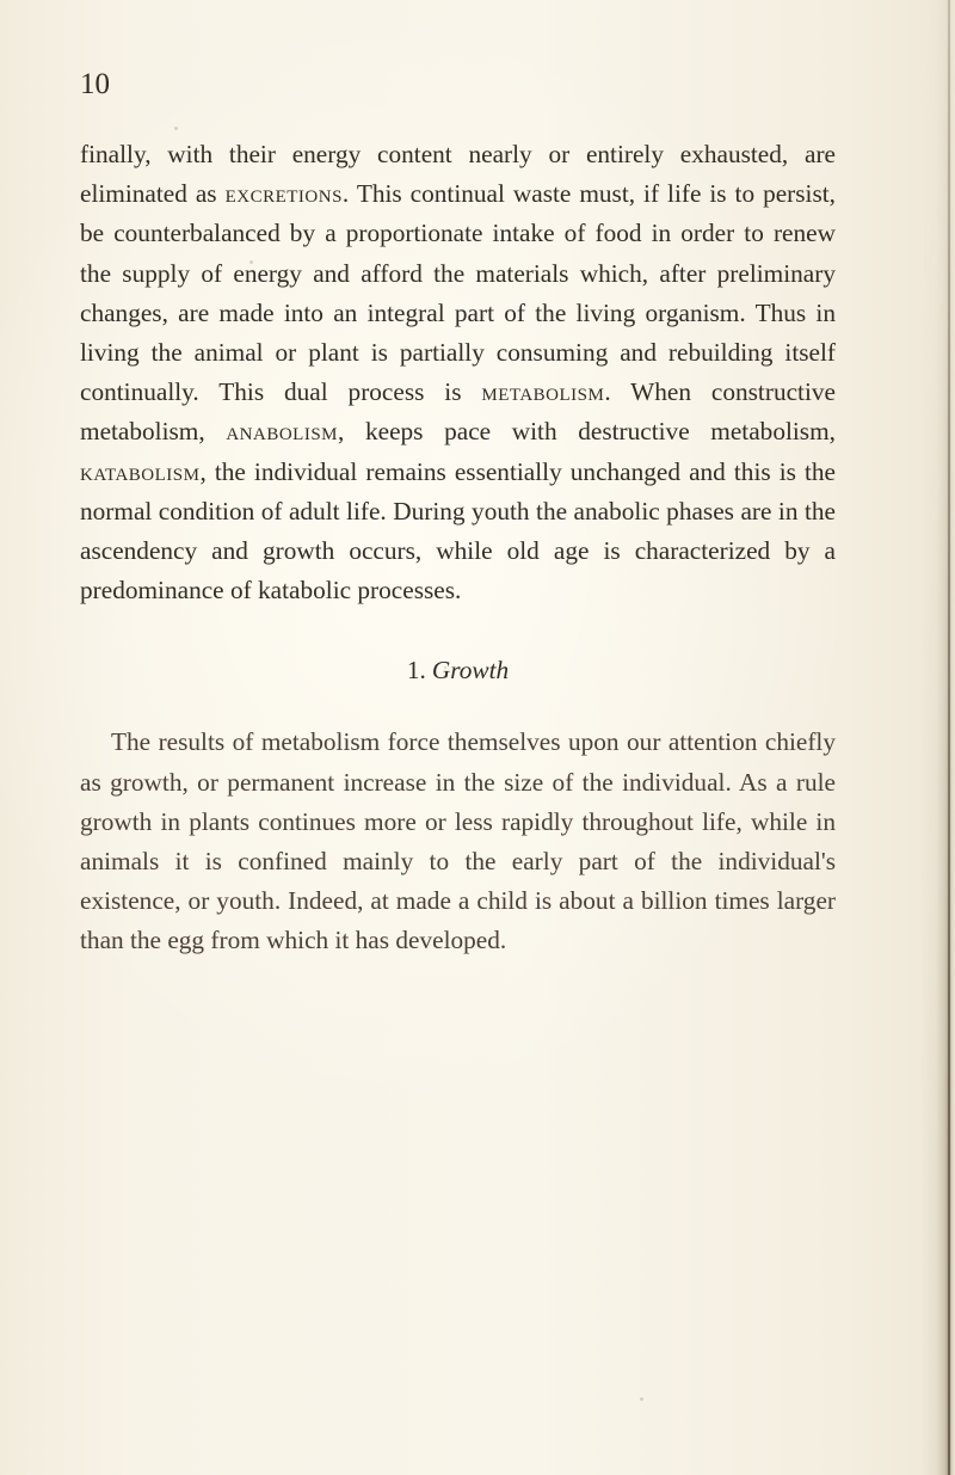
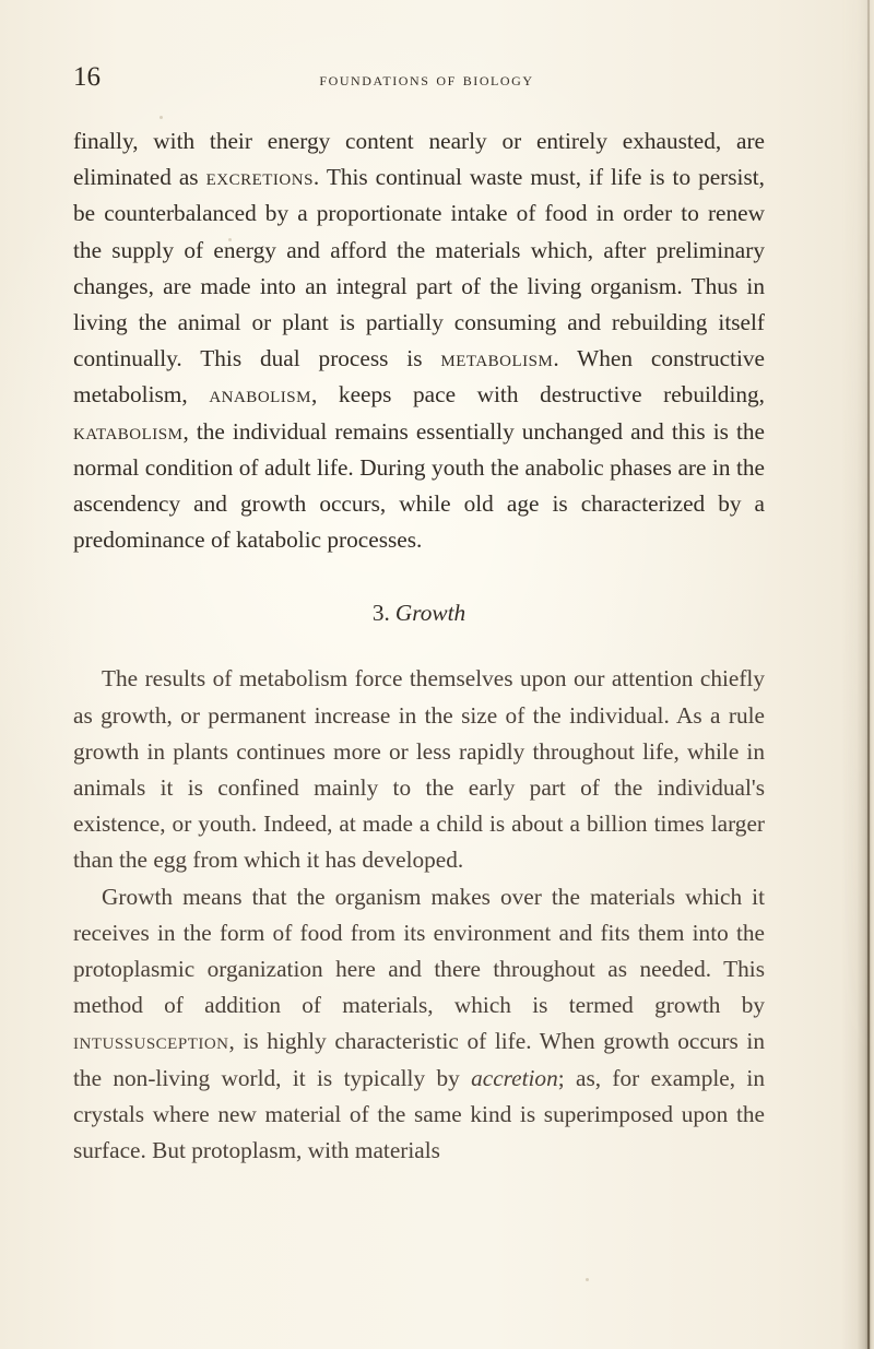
- 10
+ 16
+ foundations of biology
- finally, with their energy content nearly or entirely exhausted, are eliminated as excretions. This continual waste must, if life is to persist, be counterbalanced by a proportionate intake of food in order to renew the supply of energy and afford the materials which, after preliminary changes, are made into an integral part of the living organism. Thus in living the animal or plant is partially consuming and rebuilding itself continually. This dual process is metabolism. When constructive metabolism, anabolism, keeps pace with destructive metabolism, katabolism, the individual remains essentially unchanged and this is the normal condition of adult life. During youth the anabolic phases are in the ascendency and growth occurs, while old age is characterized by a predominance of katabolic processes.
+ finally, with their energy content nearly or entirely exhausted, are eliminated as excretions. This continual waste must, if life is to persist, be counterbalanced by a proportionate intake of food in order to renew the supply of energy and afford the materials which, after preliminary changes, are made into an integral part of the living organism. Thus in living the animal or plant is partially consuming and rebuilding itself continually. This dual process is metabolism. When constructive metabolism, anabolism, keeps pace with destructive rebuilding, katabolism, the individual remains essentially unchanged and this is the normal condition of adult life. During youth the anabolic phases are in the ascendency and growth occurs, while old age is characterized by a predominance of katabolic processes.
- 1. Growth
+ 3. Growth
  The results of metabolism force themselves upon our attention chiefly as growth, or permanent increase in the size of the individual. As a rule growth in plants continues more or less rapidly throughout life, while in animals it is confined mainly to the early part of the individual's existence, or youth. Indeed, at made a child is about a billion times larger than the egg from which it has developed.
+ Growth means that the organism makes over the materials which it receives in the form of food from its environment and fits them into the protoplasmic organization here and there throughout as needed. This method of addition of materials, which is termed growth by intussusception, is highly characteristic of life. When growth occurs in the non-living world, it is typically by accretion; as, for example, in crystals where new material of the same kind is superimposed upon the surface. But protoplasm, with materials
